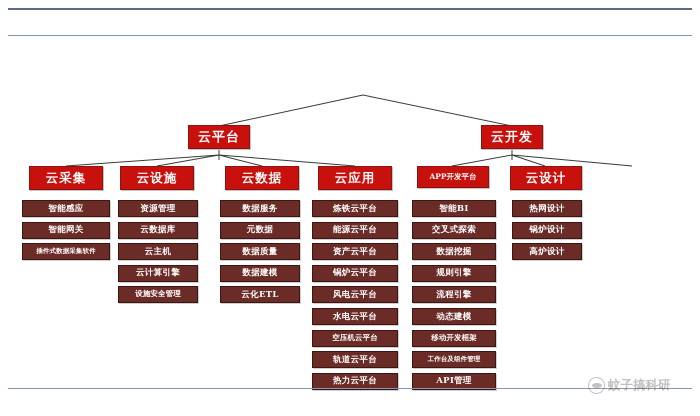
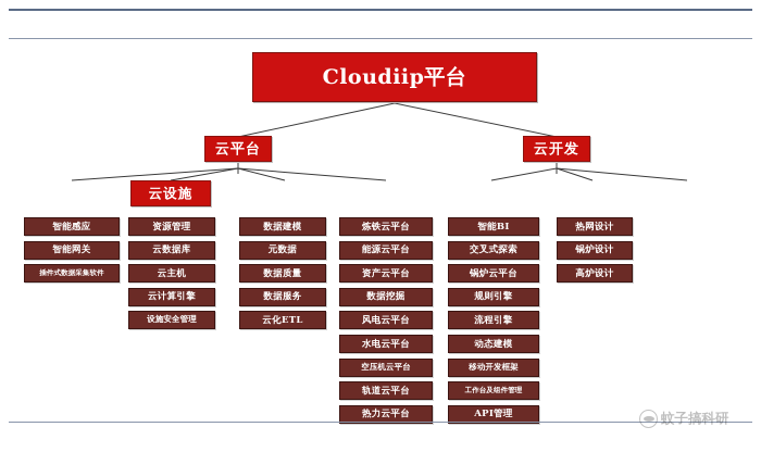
+ Cloudiip平台
  云平台
  云开发
- 云采集
  云设施
- 云数据
- 云应用
- APP开发平台
- 云设计
  智能感应
  智能网关
  插件式数据采集软件
  资源管理
  云数据库
  云主机
  云计算引擎
  设施安全管理
- 数据服务
+ 数据建模
  元数据
  数据质量
- 数据建模
+ 数据服务
  云化ETL
  炼铁云平台
  能源云平台
  资产云平台
- 锅炉云平台
+ 数据挖掘
  风电云平台
  水电云平台
  空压机云平台
  轨道云平台
  热力云平台
  智能BI
  交叉式探索
- 数据挖掘
+ 锅炉云平台
  规则引擎
  流程引擎
  动态建模
  移动开发框架
  工作台及组件管理
  API管理
  热网设计
  锅炉设计
  高炉设计
  蚊子搞科研
